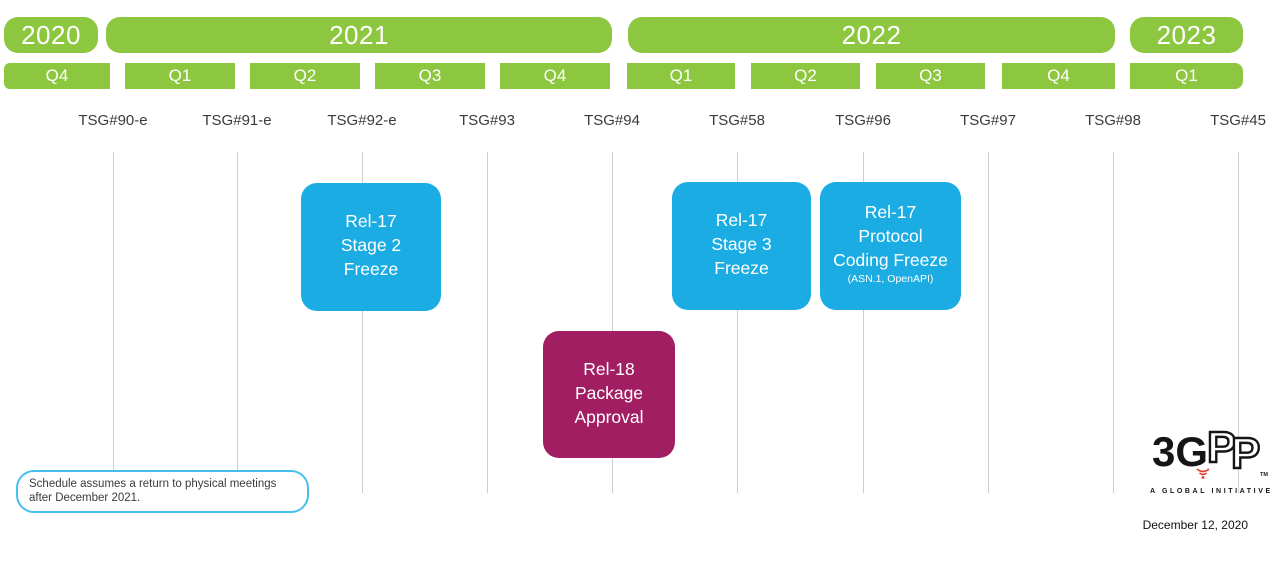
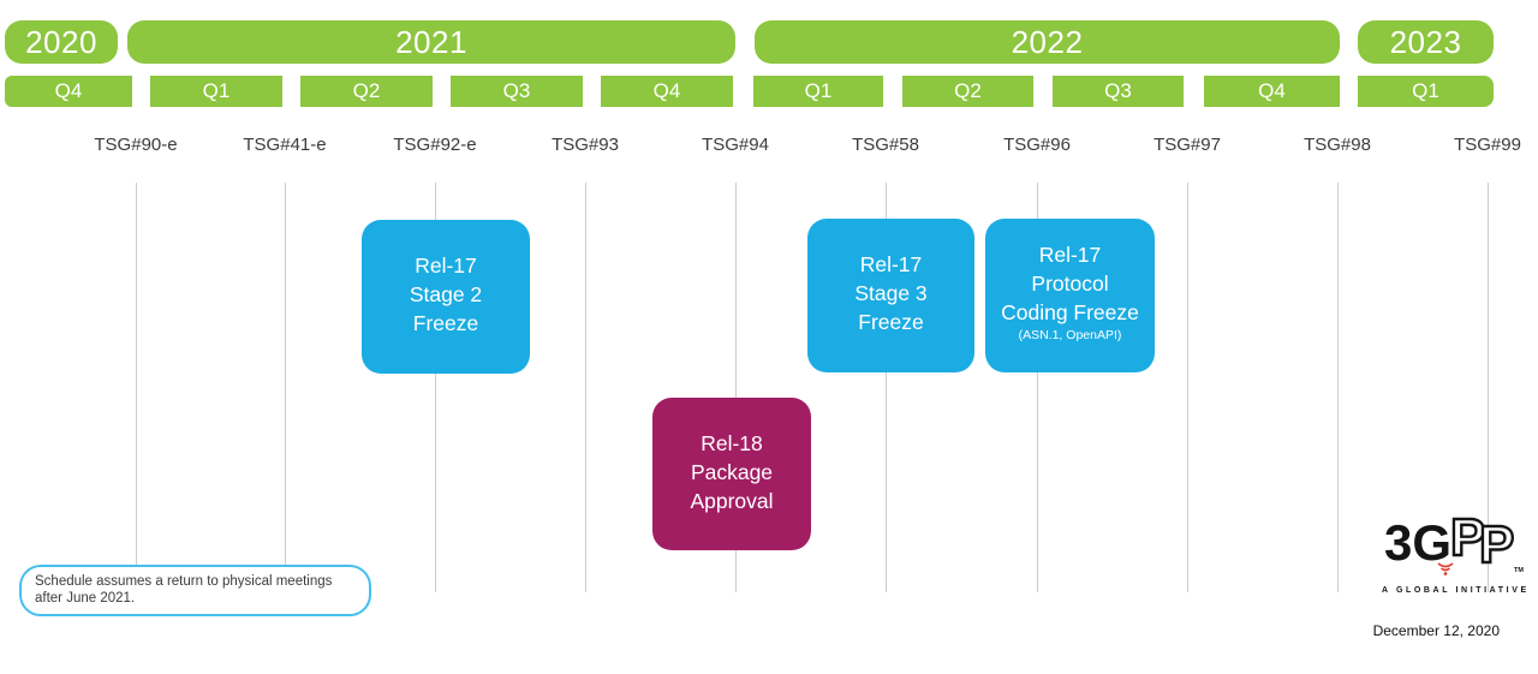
  2020
  2021
  2022
  2023
  Q4
  Q1
  Q2
  Q3
  Q4
  Q1
  Q2
  Q3
  Q4
  Q1
  TSG#90-e
- TSG#91-e
+ TSG#41-e
  TSG#92-e
  TSG#93
  TSG#94
  TSG#58
  TSG#96
  TSG#97
  TSG#98
- TSG#45
+ TSG#99
  Rel-17
  Stage 2
  Freeze
  Rel-18
  Package
  Approval
  Rel-17
  Stage 3
  Freeze
  Rel-17
  Protocol
  Coding Freeze
  (ASN.1, OpenAPI)
  Schedule assumes a return to physical meetings
- after December 2021.
+ after June 2021.
  3G
  P
  P
  December 12, 2020
